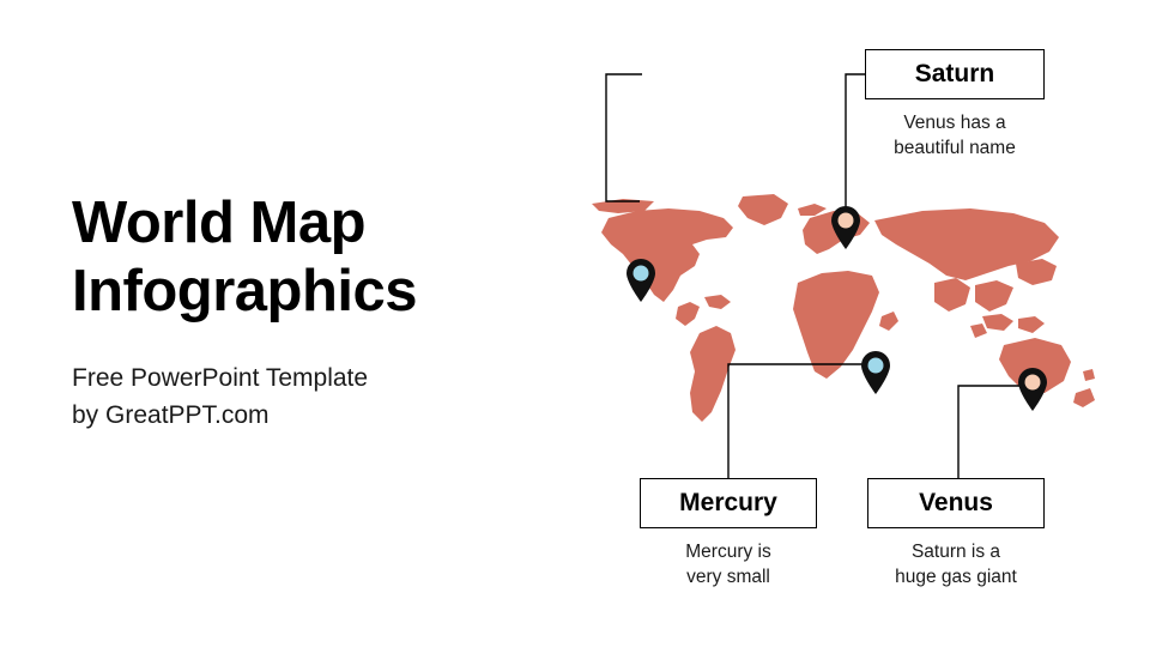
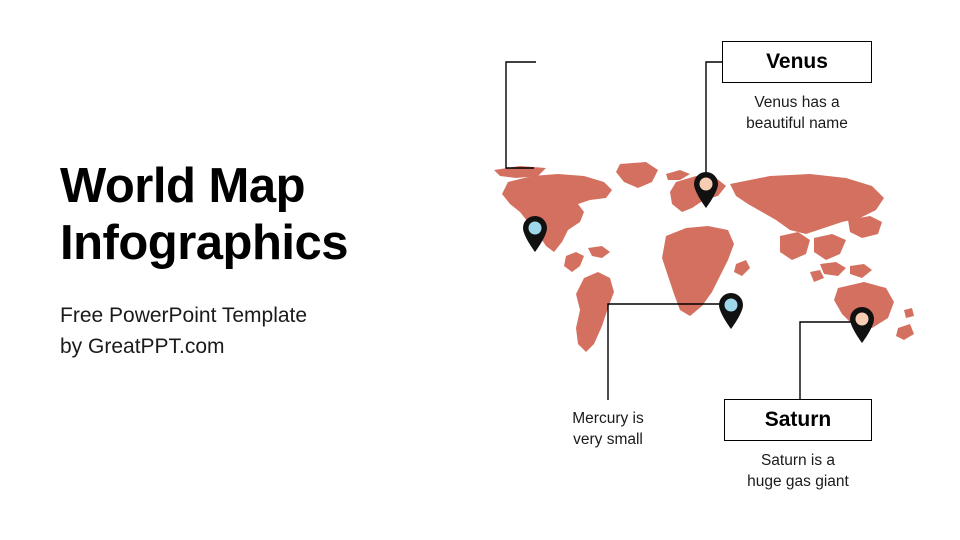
  World Map
  Infographics
  Free PowerPoint Template
  by GreatPPT.com
- Saturn
+ Venus
  Venus has a
  beautiful name
- Mercury
  Mercury is
  very small
- Venus
+ Saturn
  Saturn is a
  huge gas giant
